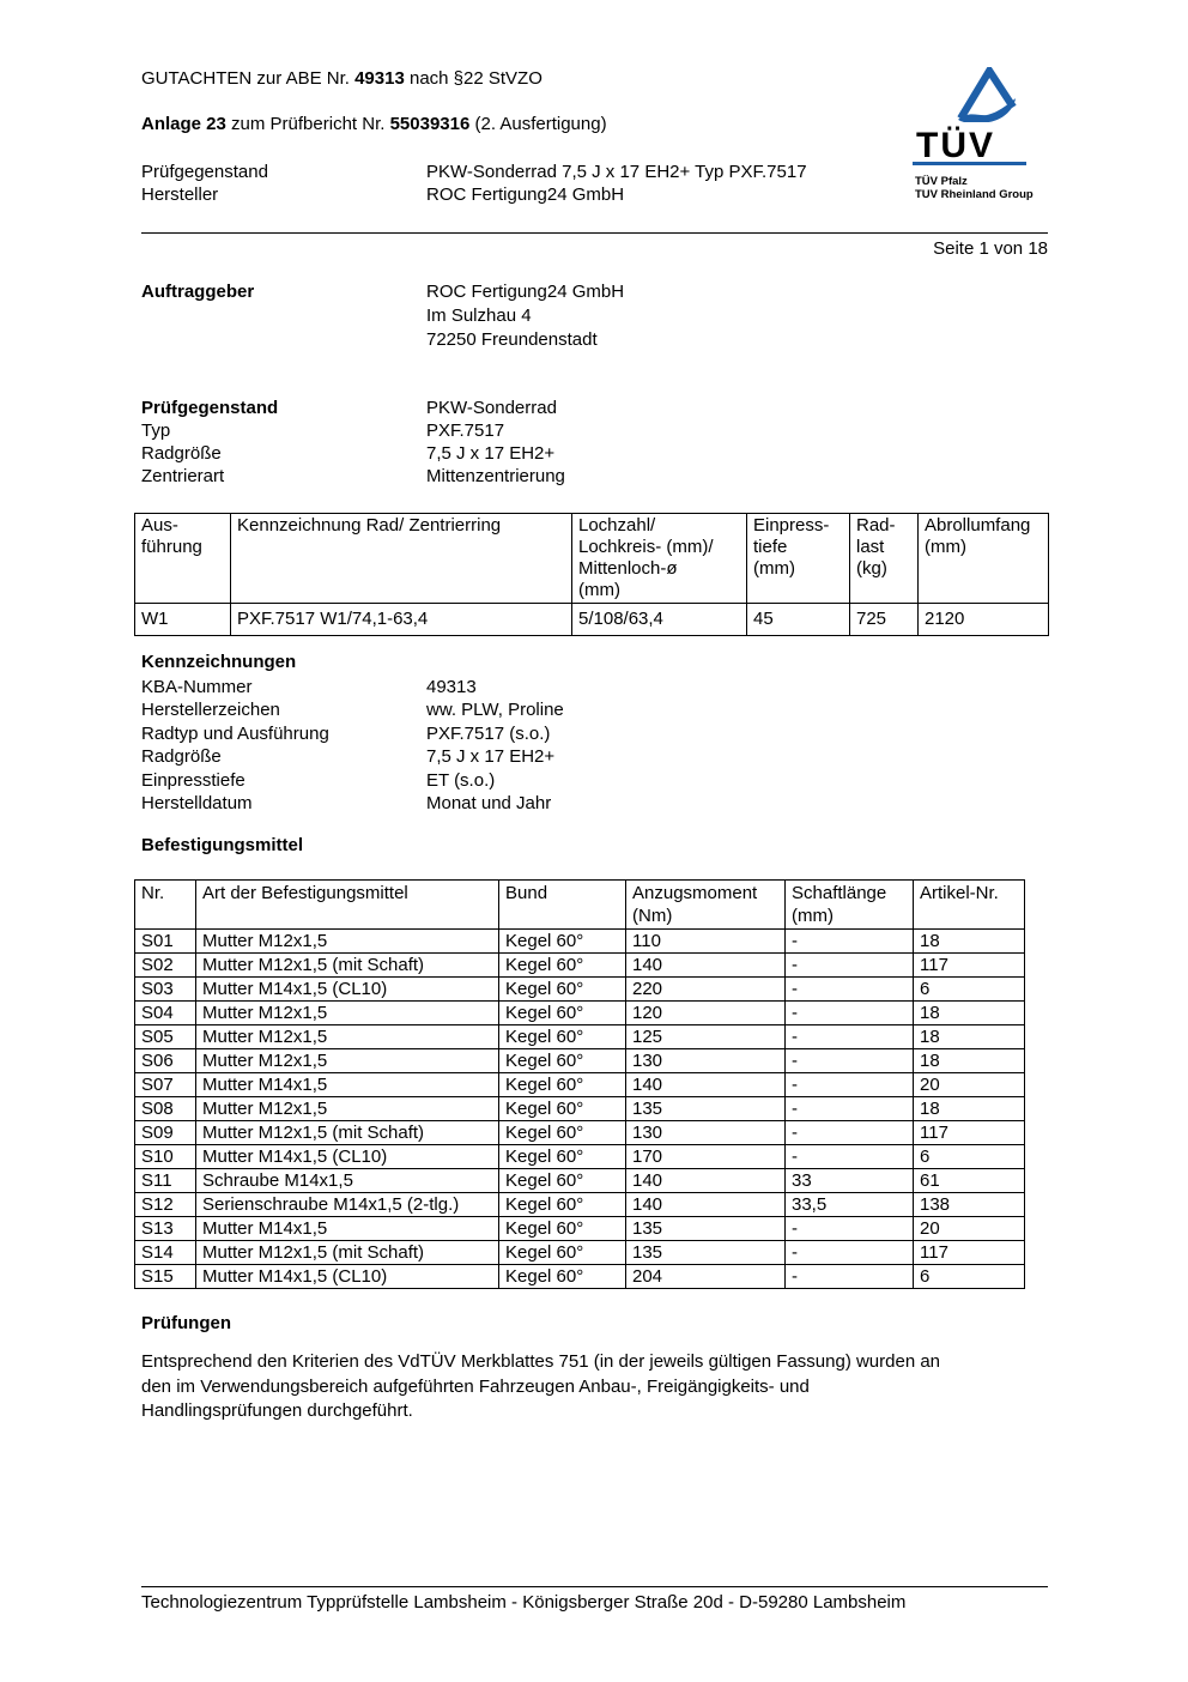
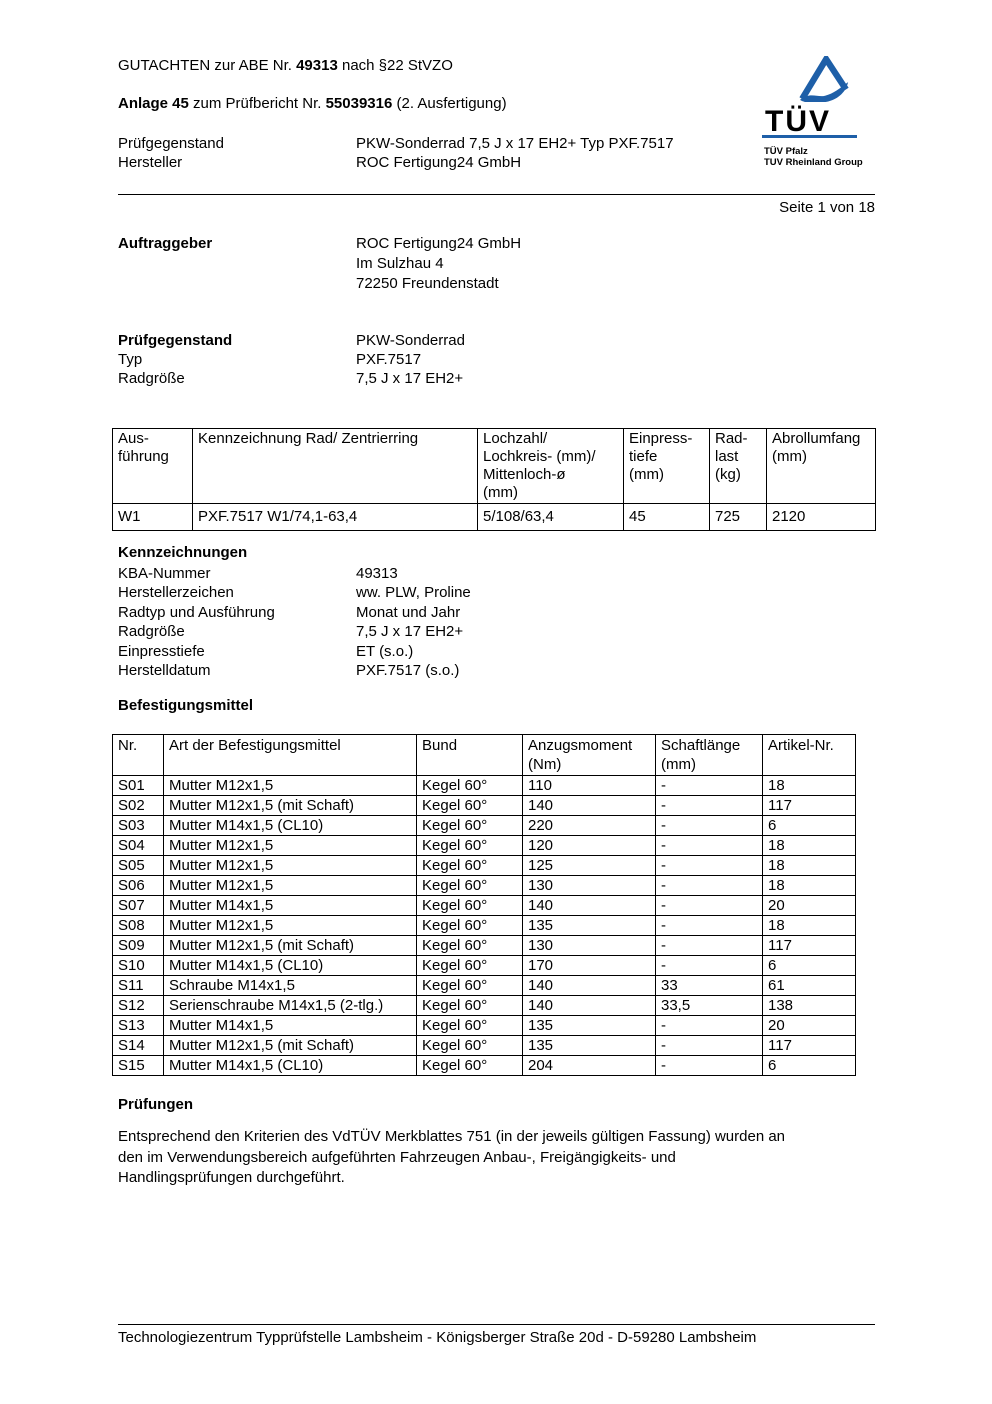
  GUTACHTEN zur ABE Nr. 49313 nach §22 StVZO
- Anlage 23 zum Prüfbericht Nr. 55039316 (2. Ausfertigung)
+ Anlage 45 zum Prüfbericht Nr. 55039316 (2. Ausfertigung)
  Prüfgegenstand
  PKW-Sonderrad 7,5 J x 17 EH2+ Typ PXF.7517
  Hersteller
  ROC Fertigung24 GmbH
  TÜV
  TÜV Pfalz
  TUV Rheinland Group
  Seite 1 von 18
  Auftraggeber
  ROC Fertigung24 GmbH
  Im Sulzhau 4
  72250 Freundenstadt
  Prüfgegenstand
  PKW-Sonderrad
  Typ
  PXF.7517
  Radgröße
  7,5 J x 17 EH2+
- Zentrierart
- Mittenzentrierung
  Aus- führung	Kennzeichnung Rad/ Zentrierring	Lochzahl/ Lochkreis- (mm)/ Mittenloch-ø (mm)	Einpress- tiefe (mm)	Rad- last (kg)	Abrollumfang (mm)
  W1	PXF.7517 W1/74,1-63,4	5/108/63,4	45	725	2120
  Kennzeichnungen
  KBA-Nummer
  49313
  Herstellerzeichen
  ww. PLW, Proline
  Radtyp und Ausführung
- PXF.7517 (s.o.)
+ Monat und Jahr
  Radgröße
  7,5 J x 17 EH2+
  Einpresstiefe
  ET (s.o.)
  Herstelldatum
- Monat und Jahr
+ PXF.7517 (s.o.)
  Befestigungsmittel
  Nr.	Art der Befestigungsmittel	Bund	Anzugsmoment (Nm)	Schaftlänge (mm)	Artikel-Nr.
  S01	Mutter M12x1,5	Kegel 60°	110	-	18
  S02	Mutter M12x1,5 (mit Schaft)	Kegel 60°	140	-	117
  S03	Mutter M14x1,5 (CL10)	Kegel 60°	220	-	6
  S04	Mutter M12x1,5	Kegel 60°	120	-	18
  S05	Mutter M12x1,5	Kegel 60°	125	-	18
  S06	Mutter M12x1,5	Kegel 60°	130	-	18
  S07	Mutter M14x1,5	Kegel 60°	140	-	20
  S08	Mutter M12x1,5	Kegel 60°	135	-	18
  S09	Mutter M12x1,5 (mit Schaft)	Kegel 60°	130	-	117
  S10	Mutter M14x1,5 (CL10)	Kegel 60°	170	-	6
  S11	Schraube M14x1,5	Kegel 60°	140	33	61
  S12	Serienschraube M14x1,5 (2-tlg.)	Kegel 60°	140	33,5	138
  S13	Mutter M14x1,5	Kegel 60°	135	-	20
  S14	Mutter M12x1,5 (mit Schaft)	Kegel 60°	135	-	117
  S15	Mutter M14x1,5 (CL10)	Kegel 60°	204	-	6
  Prüfungen
  Entsprechend den Kriterien des VdTÜV Merkblattes 751 (in der jeweils gültigen Fassung) wurden an
  den im Verwendungsbereich aufgeführten Fahrzeugen Anbau-, Freigängigkeits- und
  Handlingsprüfungen durchgeführt.
  Technologiezentrum Typprüfstelle Lambsheim - Königsberger Straße 20d - D-59280 Lambsheim
